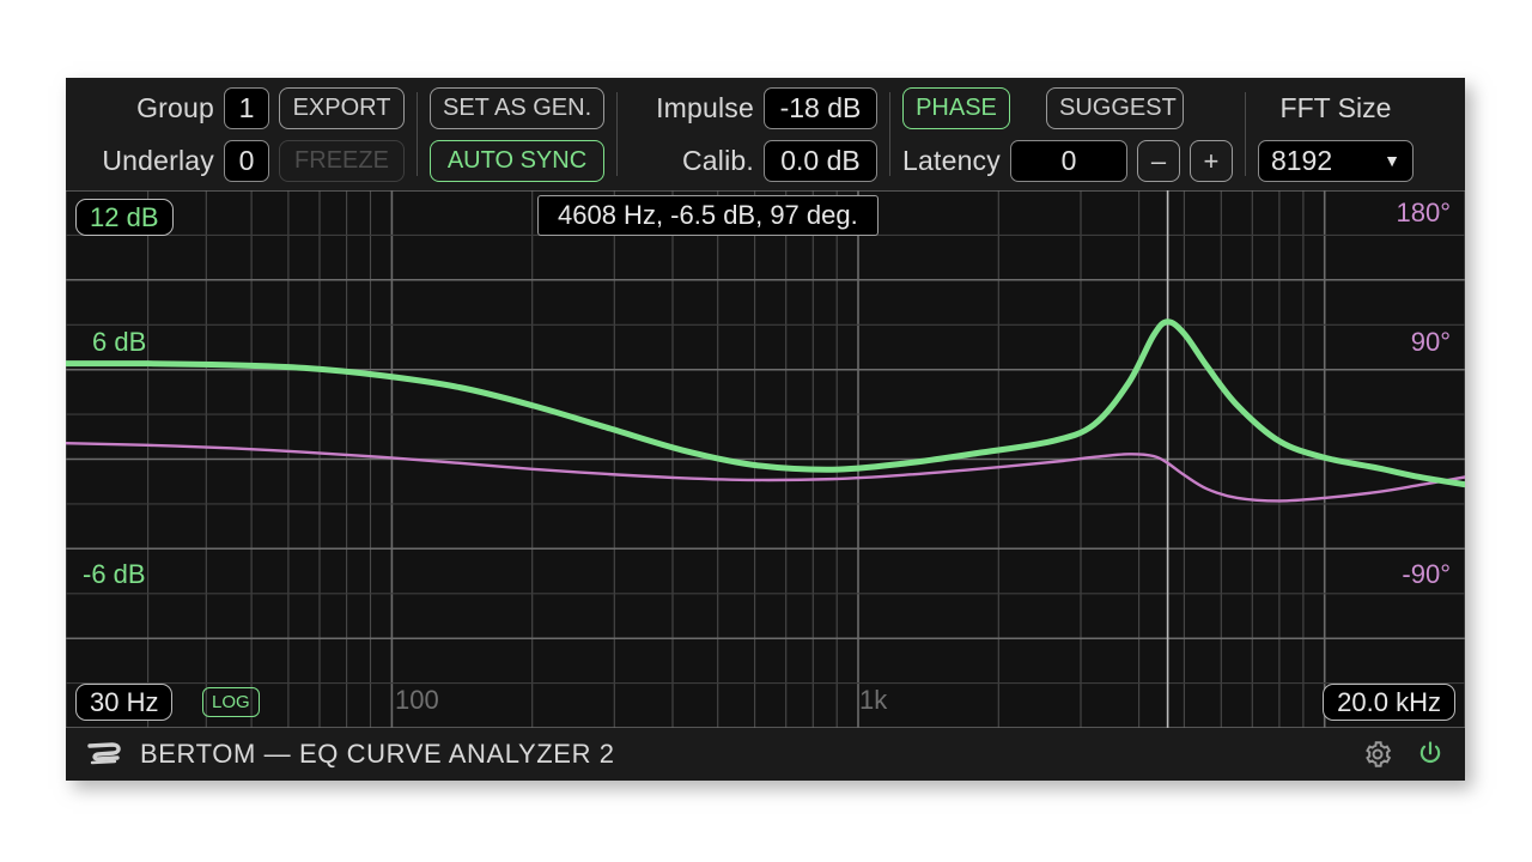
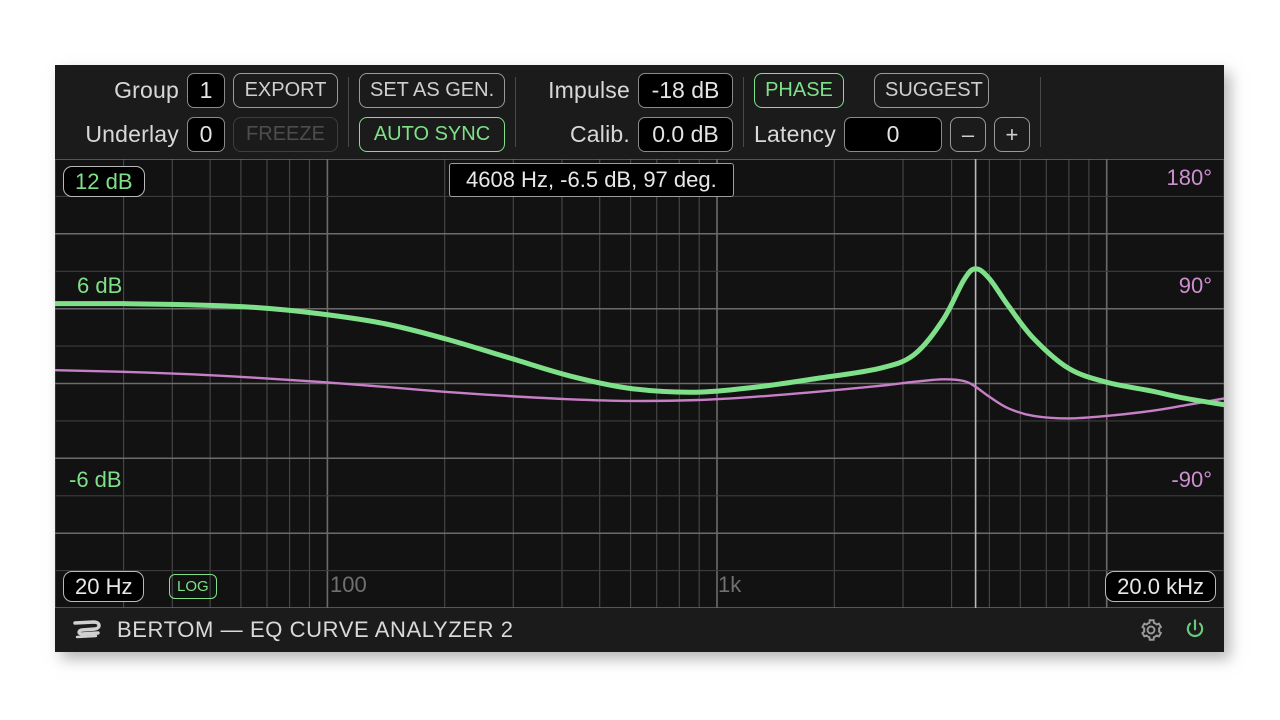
  Group
  1
  EXPORT
  Underlay
  0
  FREEZE
  SET AS GEN.
  AUTO SYNC
  Impulse
  -18 dB
  Calib.
  0.0 dB
  PHASE
  SUGGEST
  Latency
  0
  –
  +
- FFT Size
- 8192
- ▼
  12 dB
  4608 Hz, -6.5 dB, 97 deg.
  6 dB
  -6 dB
  180°
  90°
  -90°
  100
  1k
- 30 Hz
+ 20 Hz
  LOG
  20.0 kHz
  BERTOM — EQ CURVE ANALYZER 2
